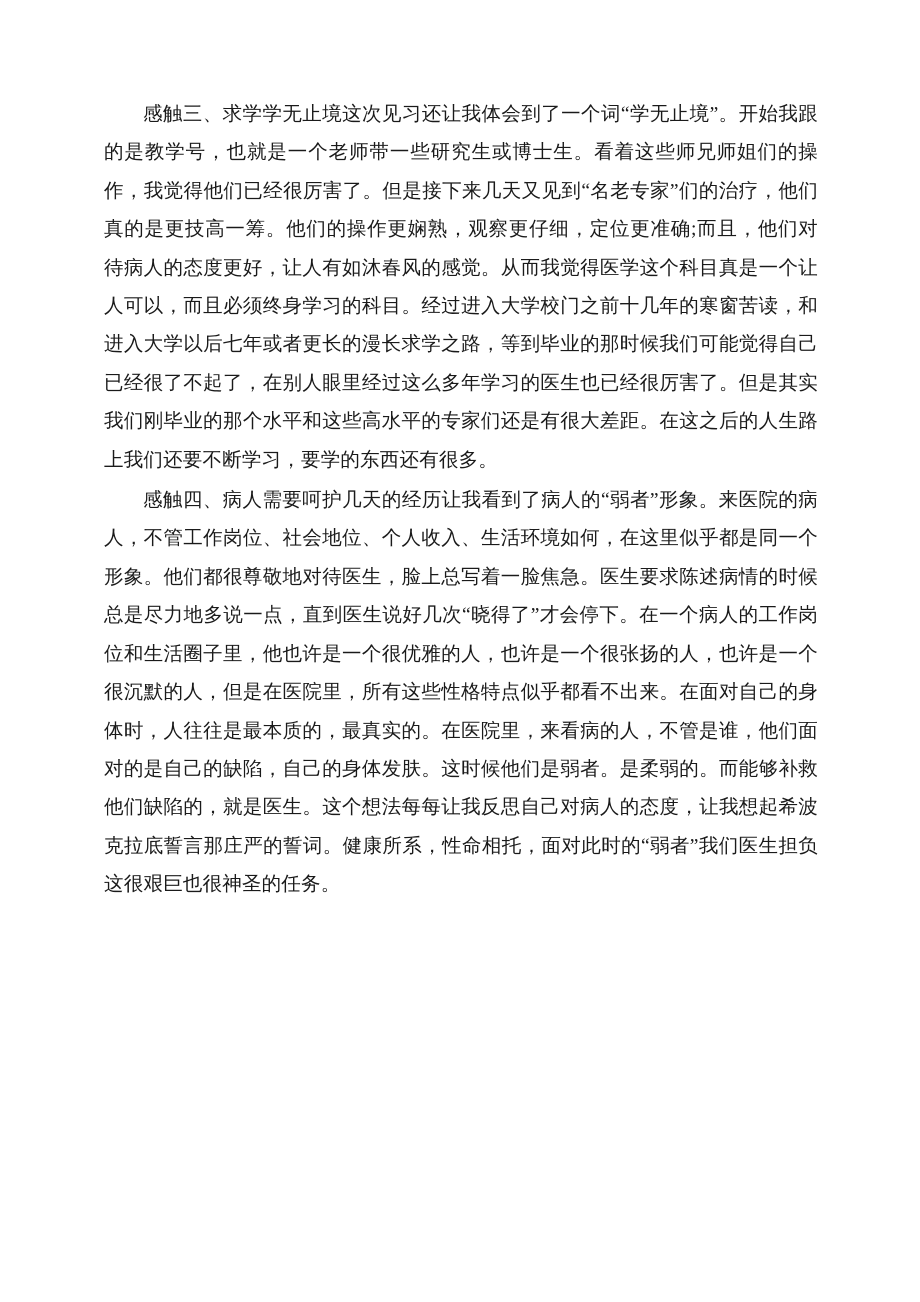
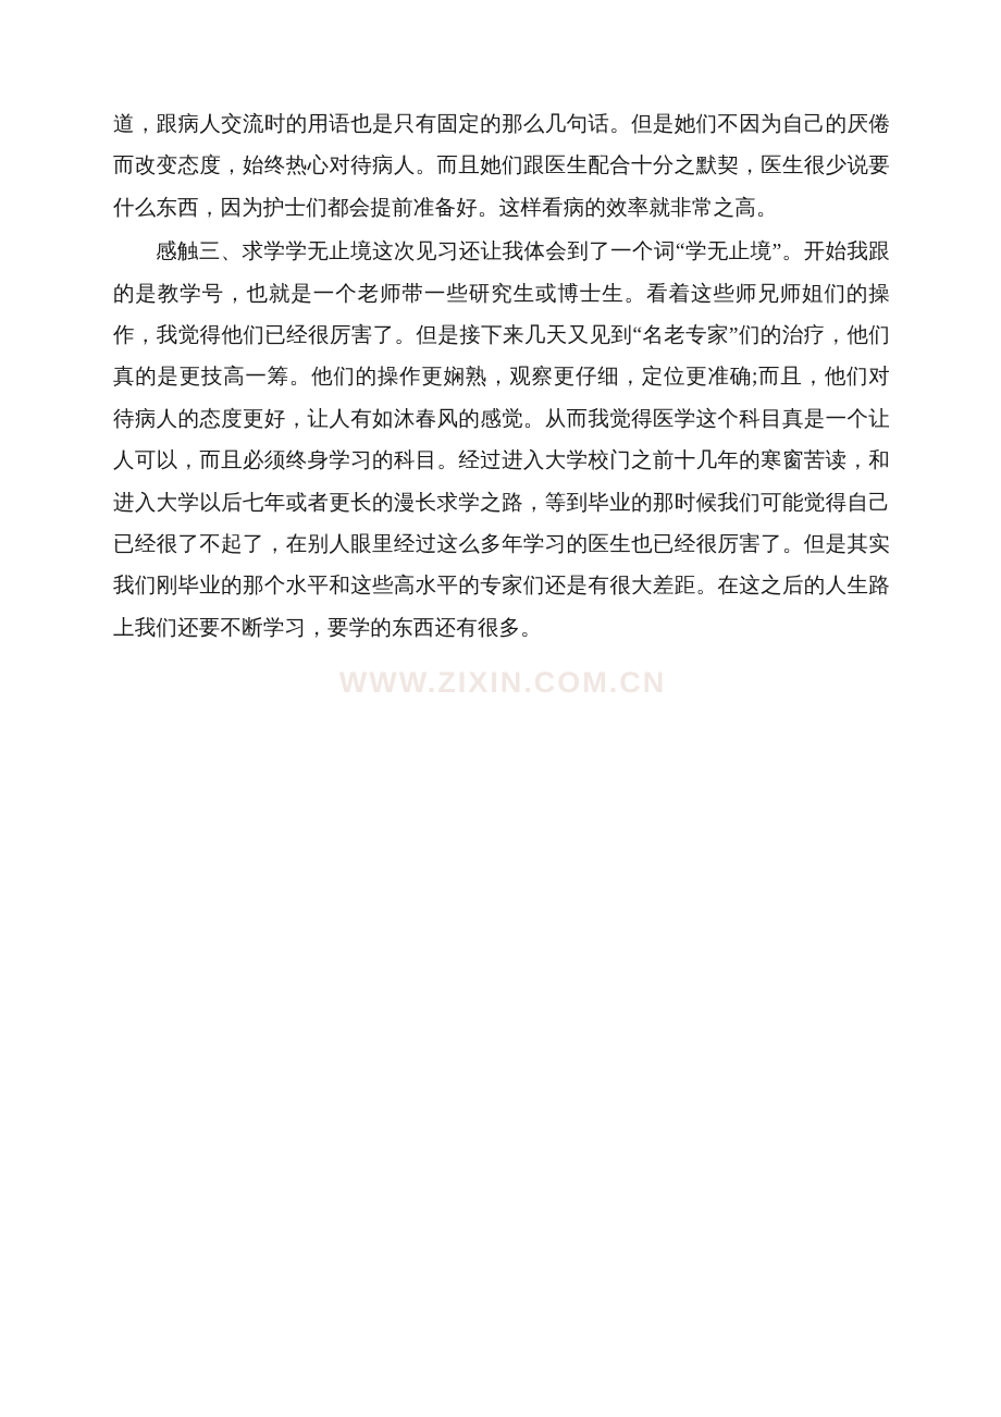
+ WWW.ZIXIN.COM.CN
+ 道，跟病人交流时的用语也是只有固定的那么几句话。但是她们不因为自己的厌倦而改变态度，始终热心对待病人。而且她们跟医生配合十分之默契，医生很少说要什么东西，因为护士们都会提前准备好。这样看病的效率就非常之高。
  感触三、求学学无止境这次见习还让我体会到了一个词“学无止境”。开始我跟的是教学号，也就是一个老师带一些研究生或博士生。看着这些师兄师姐们的操作，我觉得他们已经很厉害了。但是接下来几天又见到“名老专家”们的治疗，他们真的是更技高一筹。他们的操作更娴熟，观察更仔细，定位更准确;而且，他们对待病人的态度更好，让人有如沐春风的感觉。从而我觉得医学这个科目真是一个让人可以，而且必须终身学习的科目。经过进入大学校门之前十几年的寒窗苦读，和进入大学以后七年或者更长的漫长求学之路，等到毕业的那时候我们可能觉得自己已经很了不起了，在别人眼里经过这么多年学习的医生也已经很厉害了。但是其实我们刚毕业的那个水平和这些高水平的专家们还是有很大差距。在这之后的人生路上我们还要不断学习，要学的东西还有很多。
- 感触四、病人需要呵护几天的经历让我看到了病人的“弱者”形象。来医院的病人，不管工作岗位、社会地位、个人收入、生活环境如何，在这里似乎都是同一个形象。他们都很尊敬地对待医生，脸上总写着一脸焦急。医生要求陈述病情的时候总是尽力地多说一点，直到医生说好几次“晓得了”才会停下。在一个病人的工作岗位和生活圈子里，他也许是一个很优雅的人，也许是一个很张扬的人，也许是一个很沉默的人，但是在医院里，所有这些性格特点似乎都看不出来。在面对自己的身体时，人往往是最本质的，最真实的。在医院里，来看病的人，不管是谁，他们面对的是自己的缺陷，自己的身体发肤。这时候他们是弱者。是柔弱的。而能够补救他们缺陷的，就是医生。这个想法每每让我反思自己对病人的态度，让我想起希波克拉底誓言那庄严的誓词。健康所系，性命相托，面对此时的“弱者”我们医生担负这很艰巨也很神圣的任务。
